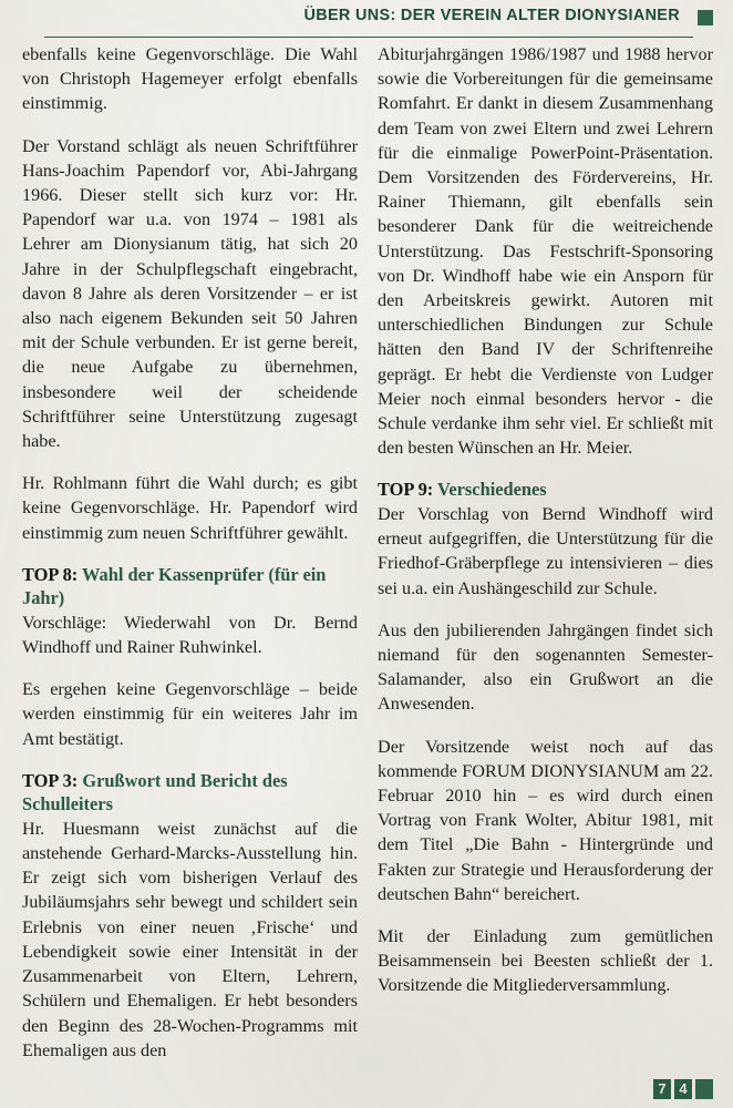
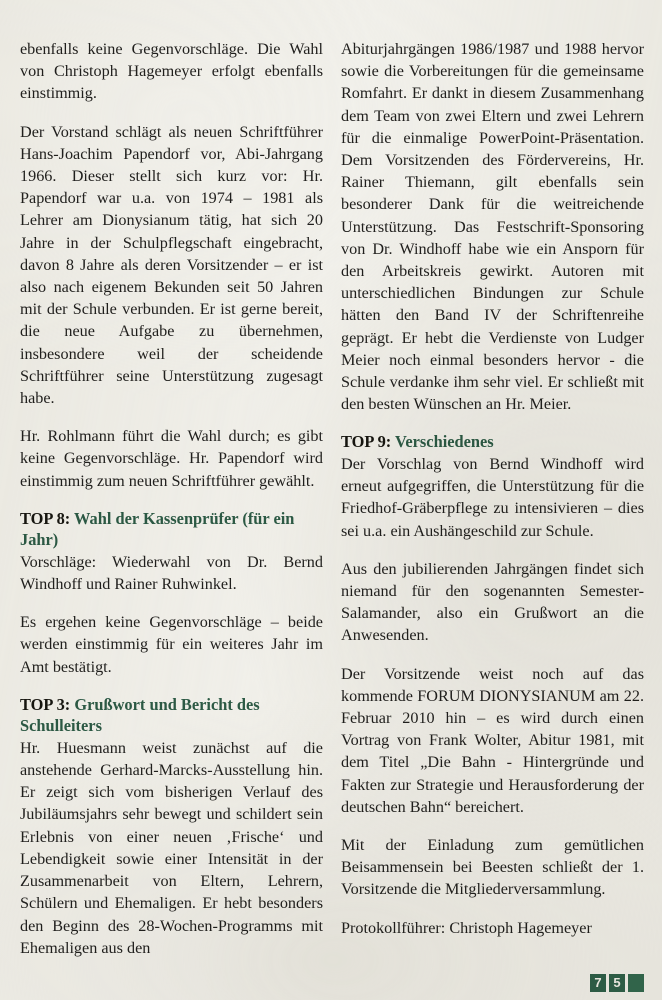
- ÜBER UNS: DER VEREIN ALTER DIONYSIANER
  ebenfalls keine Gegenvorschläge. Die Wahl von Christoph Hagemeyer erfolgt ebenfalls einstimmig.
  Der Vorstand schlägt als neuen Schriftführer Hans-Joachim Papendorf vor, Abi-Jahrgang 1966. Dieser stellt sich kurz vor: Hr. Papendorf war u.a. von 1974 – 1981 als Lehrer am Dionysianum tätig, hat sich 20 Jahre in der Schulpflegschaft eingebracht, davon 8 Jahre als deren Vorsitzender – er ist also nach eigenem Bekunden seit 50 Jahren mit der Schule verbunden. Er ist gerne bereit, die neue Aufgabe zu übernehmen, insbesondere weil der scheidende Schriftführer seine Unterstützung zugesagt habe.
  Hr. Rohlmann führt die Wahl durch; es gibt keine Gegenvorschläge. Hr. Papendorf wird einstimmig zum neuen Schriftführer gewählt.
  TOP 8: Wahl der Kassenprüfer (für ein Jahr)
  Vorschläge: Wiederwahl von Dr. Bernd Windhoff und Rainer Ruhwinkel.
  Es ergehen keine Gegenvorschläge – beide werden einstimmig für ein weiteres Jahr im Amt bestätigt.
  TOP 3: Grußwort und Bericht des Schulleiters
  Hr. Huesmann weist zunächst auf die anstehende Gerhard-Marcks-Ausstellung hin. Er zeigt sich vom bisherigen Verlauf des Jubiläumsjahrs sehr bewegt und schildert sein Erlebnis von einer neuen ‚Frische‘ und Lebendigkeit sowie einer Intensität in der Zusammenarbeit von Eltern, Lehrern, Schülern und Ehemaligen. Er hebt besonders den Beginn des 28-Wochen-Programms mit Ehemaligen aus den
  Abiturjahrgängen 1986/1987 und 1988 hervor sowie die Vorbereitungen für die gemeinsame Romfahrt. Er dankt in diesem Zusammenhang dem Team von zwei Eltern und zwei Lehrern für die einmalige PowerPoint-Präsentation. Dem Vorsitzenden des Fördervereins, Hr. Rainer Thiemann, gilt ebenfalls sein besonderer Dank für die weitreichende Unterstützung. Das Festschrift-Sponsoring von Dr. Windhoff habe wie ein Ansporn für den Arbeitskreis gewirkt. Autoren mit unterschiedlichen Bindungen zur Schule hätten den Band IV der Schriftenreihe geprägt. Er hebt die Verdienste von Ludger Meier noch einmal besonders hervor - die Schule verdanke ihm sehr viel. Er schließt mit den besten Wünschen an Hr. Meier.
  TOP 9: Verschiedenes
  Der Vorschlag von Bernd Windhoff wird erneut aufgegriffen, die Unterstützung für die Friedhof-Gräberpflege zu intensivieren – dies sei u.a. ein Aushängeschild zur Schule.
  Aus den jubilierenden Jahrgängen findet sich niemand für den sogenannten Semester-Salamander, also ein Grußwort an die Anwesenden.
  Der Vorsitzende weist noch auf das kommende FORUM DIONYSIANUM am 22. Februar 2010 hin – es wird durch einen Vortrag von Frank Wolter, Abitur 1981, mit dem Titel „Die Bahn - Hintergründe und Fakten zur Strategie und Herausforderung der deutschen Bahn“ bereichert.
  Mit der Einladung zum gemütlichen Beisammensein bei Beesten schließt der 1. Vorsitzende die Mitgliederversammlung.
+ Protokollführer: Christoph Hagemeyer
  7
- 4
+ 5
